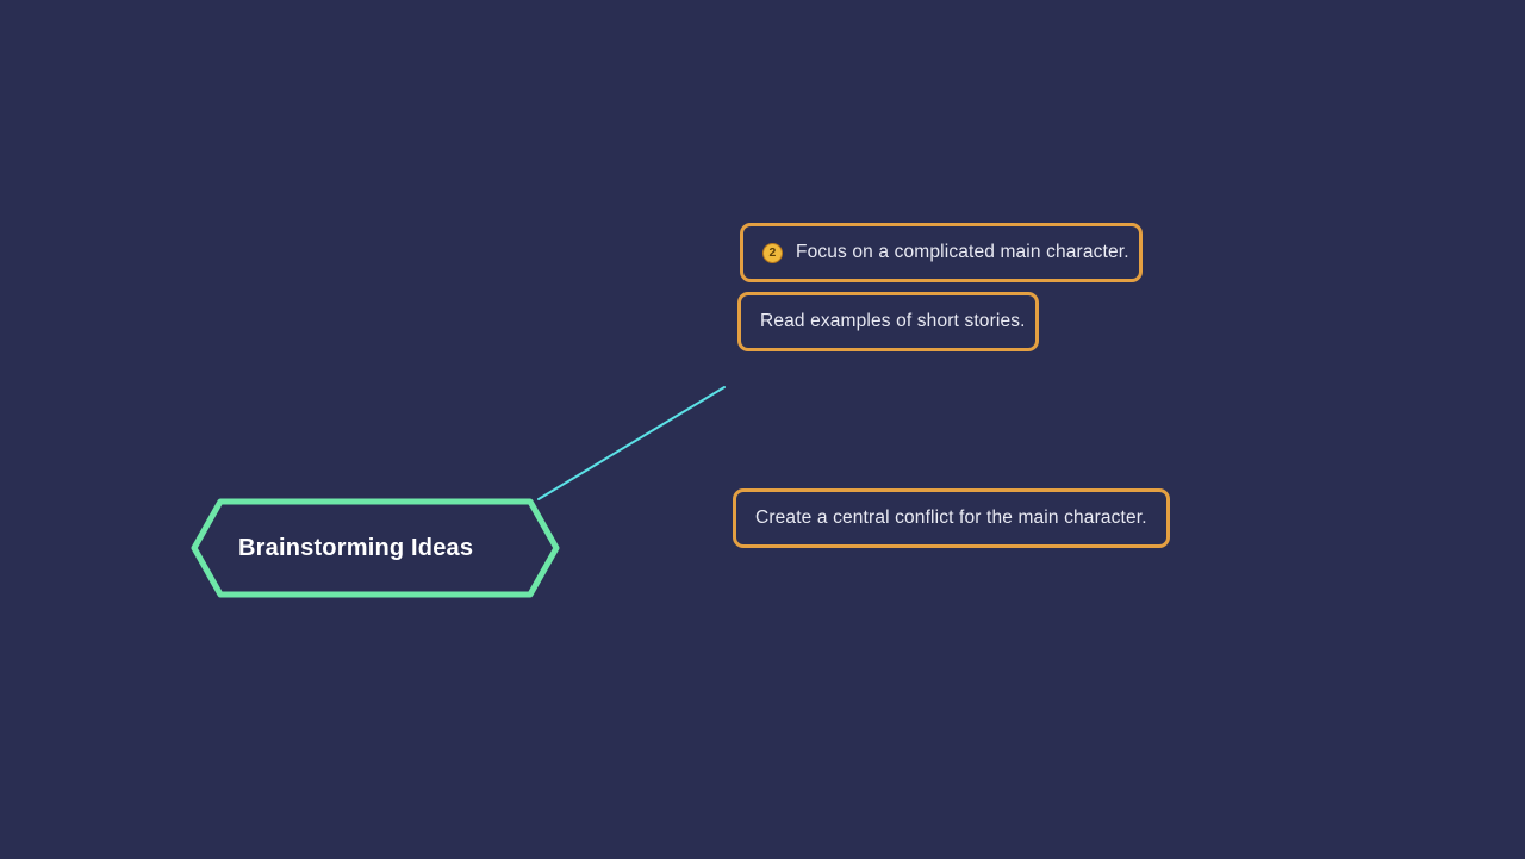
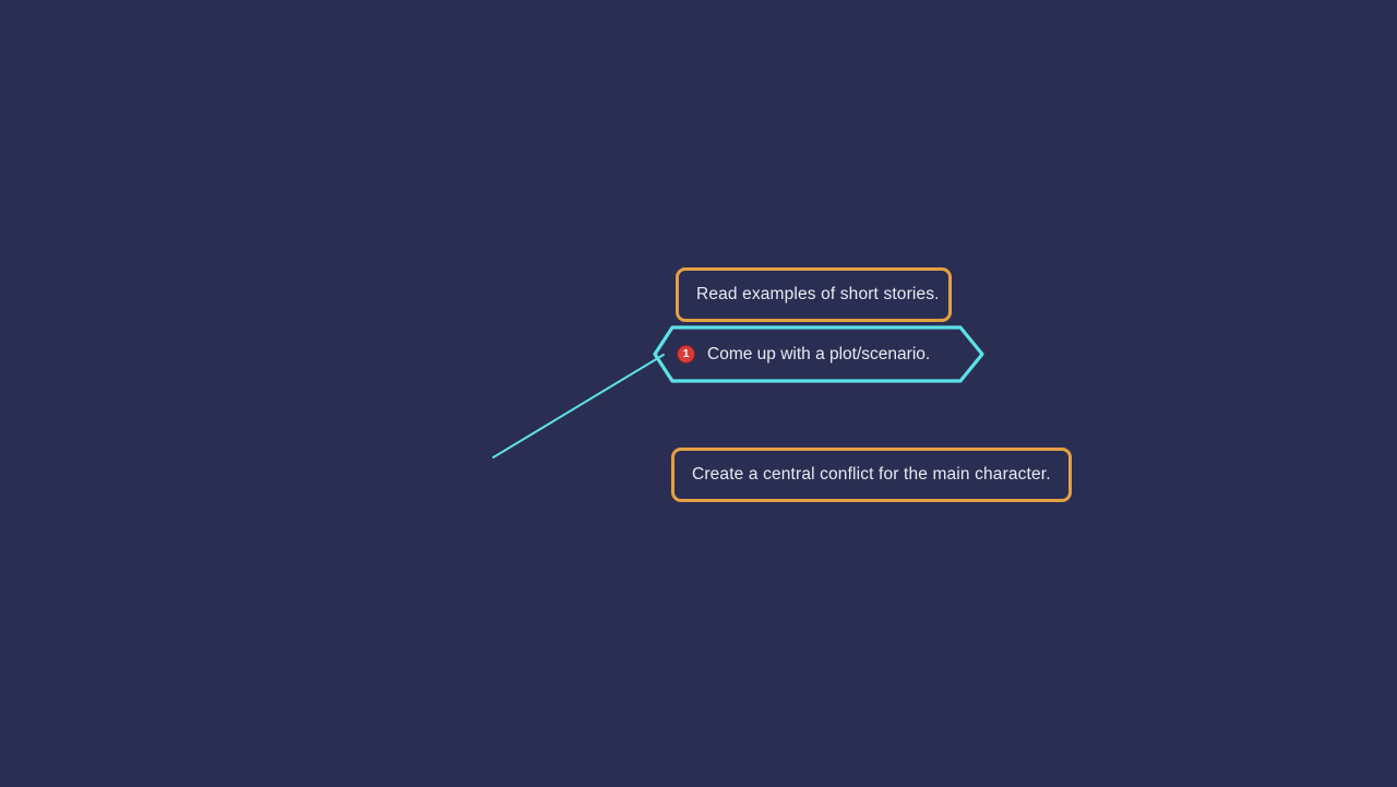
- Brainstorming Ideas
- 2
- Focus on a complicated main character.
  Read examples of short stories.
+ 1
+ Come up with a plot/scenario.
  Create a central conflict for the main character.
